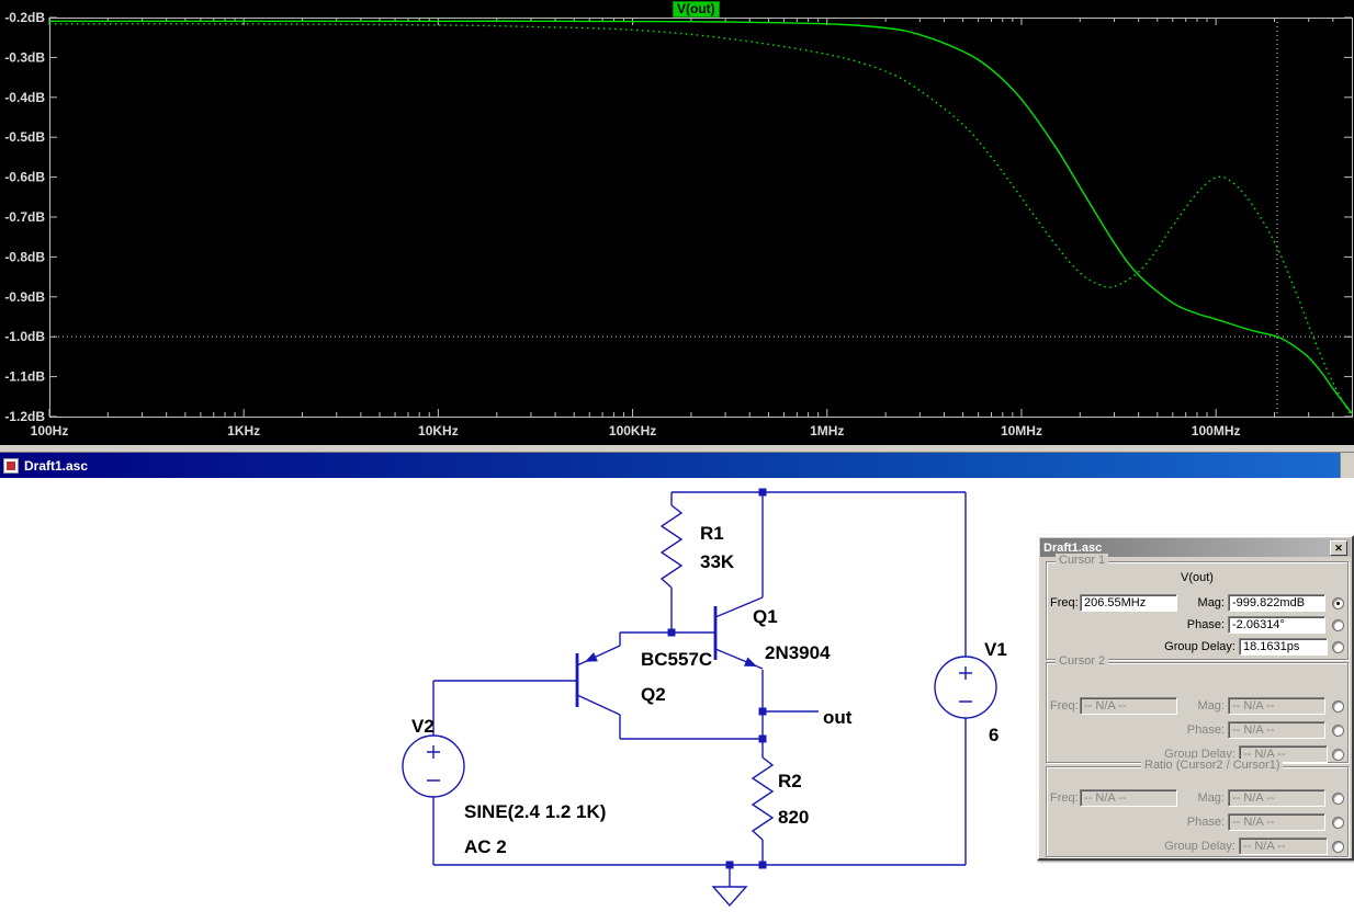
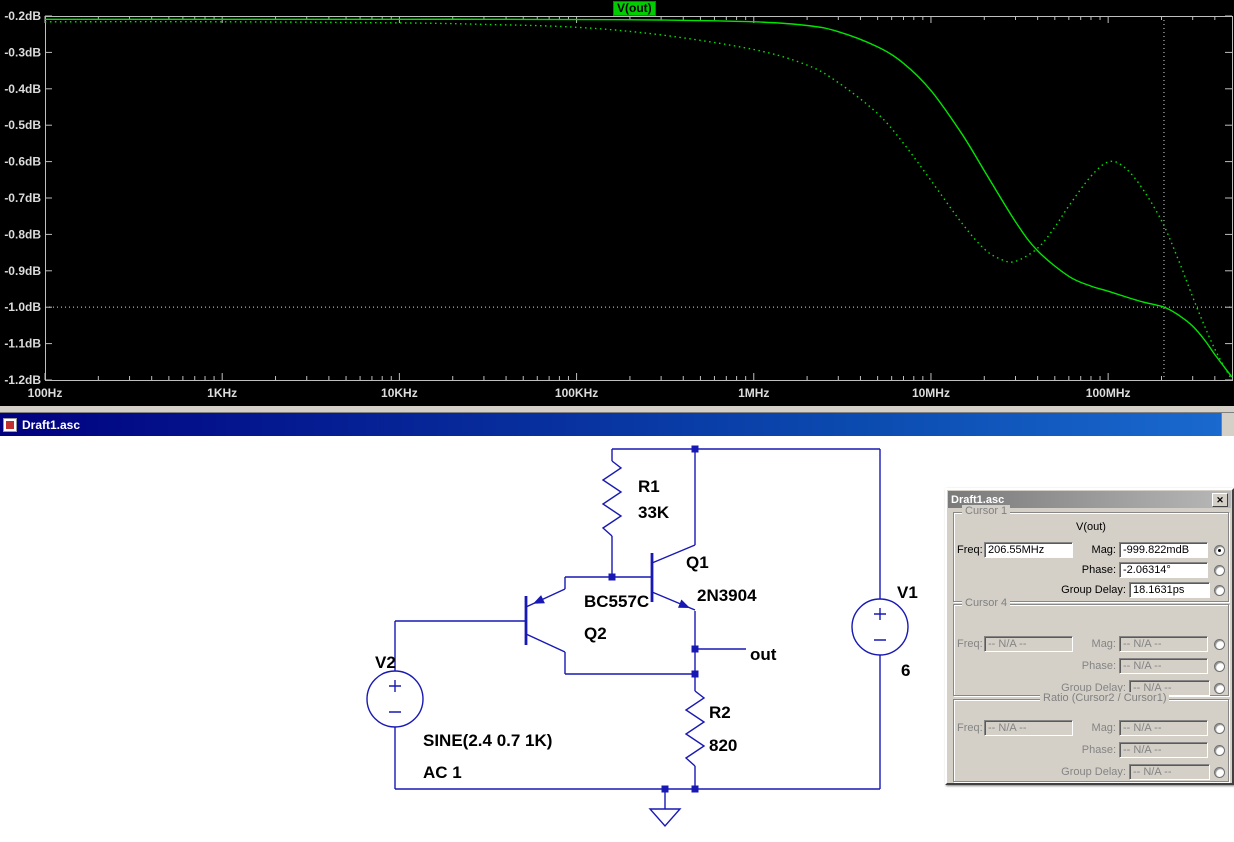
  -0.2dB
  -0.3dB
  -0.4dB
  -0.5dB
  -0.6dB
  -0.7dB
  -0.8dB
  -0.9dB
  -1.0dB
  -1.1dB
  -1.2dB
  100Hz
  1KHz
  10KHz
  100KHz
  1MHz
  10MHz
  100MHz
  V(out)
  Draft1.asc
  R1
  33K
  Q1
  2N3904
  BC557C
  Q2
  out
  R2
  820
  V2
- SINE(2.4 1.2 1K)
+ SINE(2.4 0.7 1K)
- AC 2
+ AC 1
  V1
  6
  Draft1.asc
  Cursor 1
  V(out)
  Freq:
  206.55MHz
  Mag:
  -999.822mdB
  Phase:
  -2.06314°
  Group Delay:
  18.1631ps
- Cursor 2
+ Cursor 4
  Freq:
  -- N/A --
  Mag:
  -- N/A --
  Phase:
  -- N/A --
  Group Delay:
  -- N/A --
  Ratio (Cursor2 / Cursor1)
  Freq:
  -- N/A --
  Mag:
  -- N/A --
  Phase:
  -- N/A --
  Group Delay:
  -- N/A --
